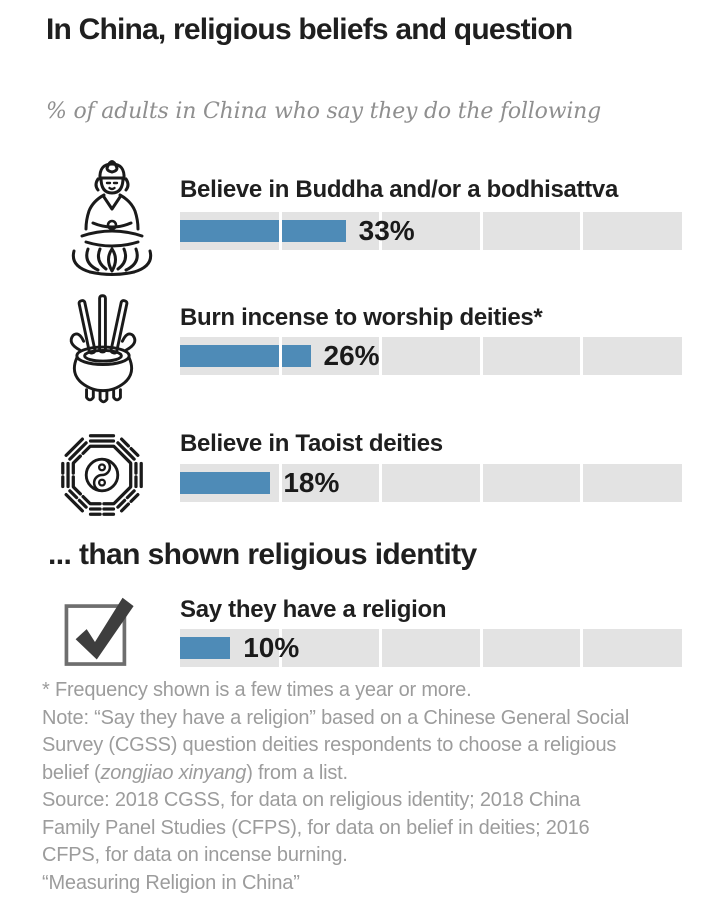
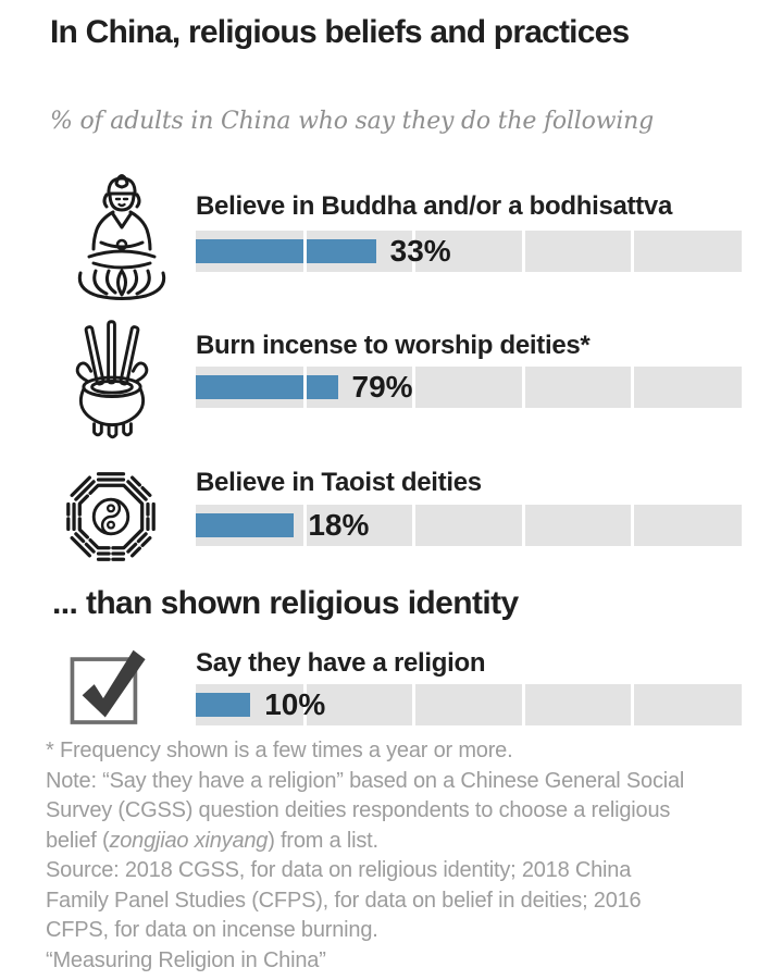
- In China, religious beliefs and question
+ In China, religious beliefs and practices
  % of adults in China who say they do the following
  Believe in Buddha and/or a bodhisattva
  33%
  Burn incense to worship deities*
- 26%
+ 79%
  Believe in Taoist deities
  18%
  ... than shown religious identity
  Say they have a religion
  10%
  * Frequency shown is a few times a year or more.
  Note: “Say they have a religion” based on a Chinese General Social
  Survey (CGSS) question deities respondents to choose a religious
  belief (zongjiao xinyang) from a list.
  Source: 2018 CGSS, for data on religious identity; 2018 China
  Family Panel Studies (CFPS), for data on belief in deities; 2016
  CFPS, for data on incense burning.
  “Measuring Religion in China”
